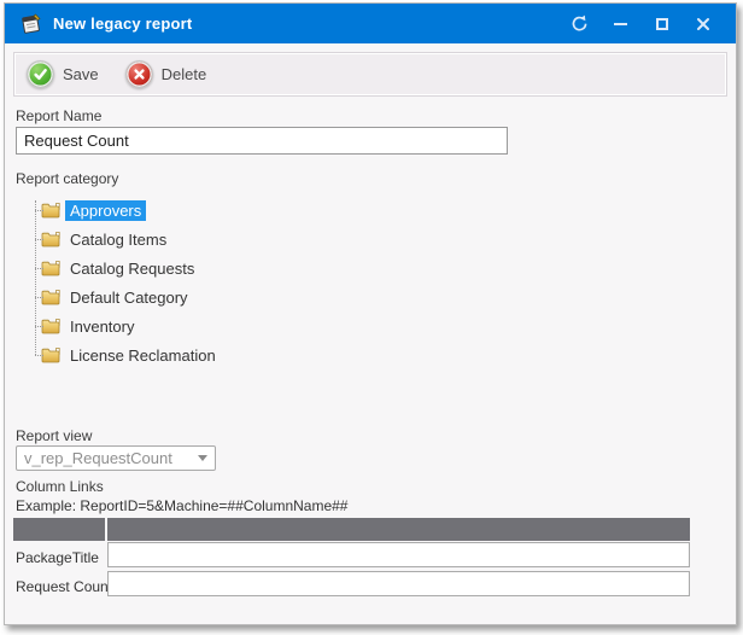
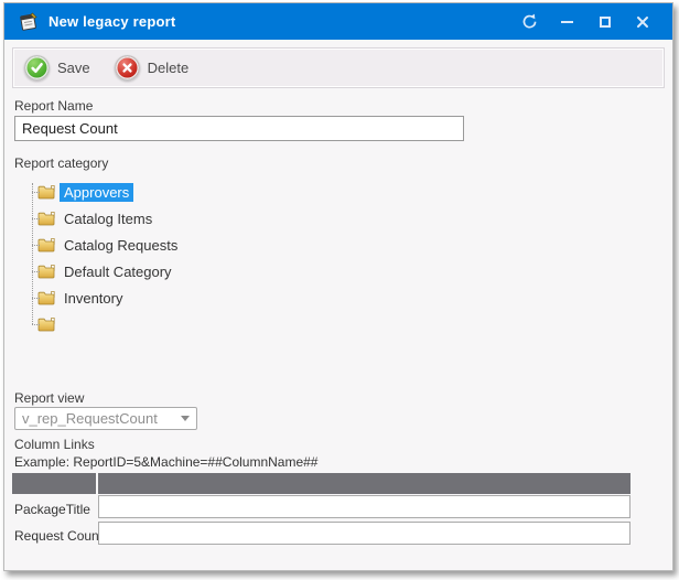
  New legacy report
  Save
  Delete
  Report Name
  Request Count
  Report category
  Approvers
  Catalog Items
  Catalog Requests
  Default Category
  Inventory
- License Reclamation
  Report view
  v_rep_RequestCount
  Column Links
  Example: ReportID=5&Machine=##ColumnName##
  PackageTitle
  Request Coun
